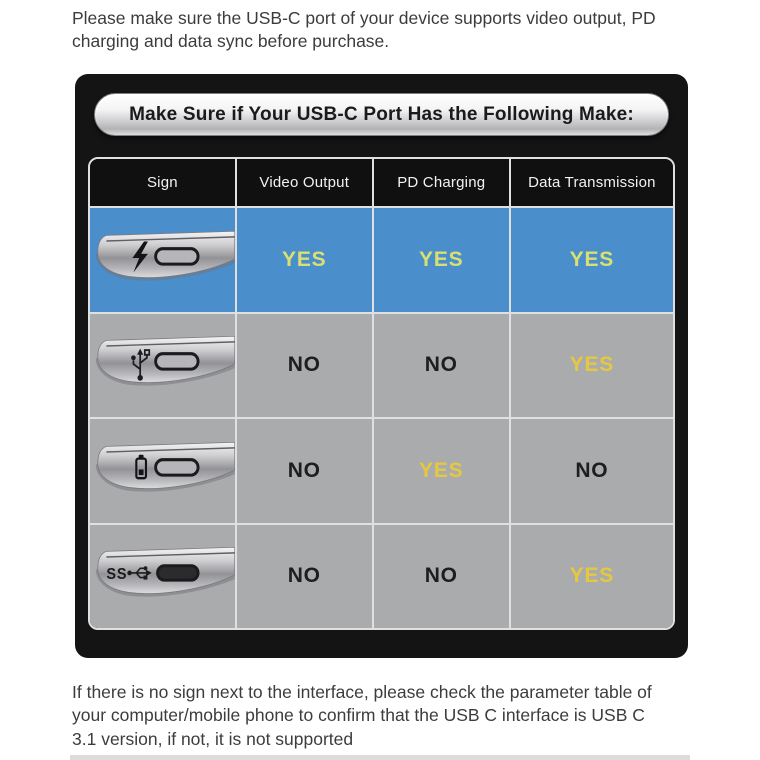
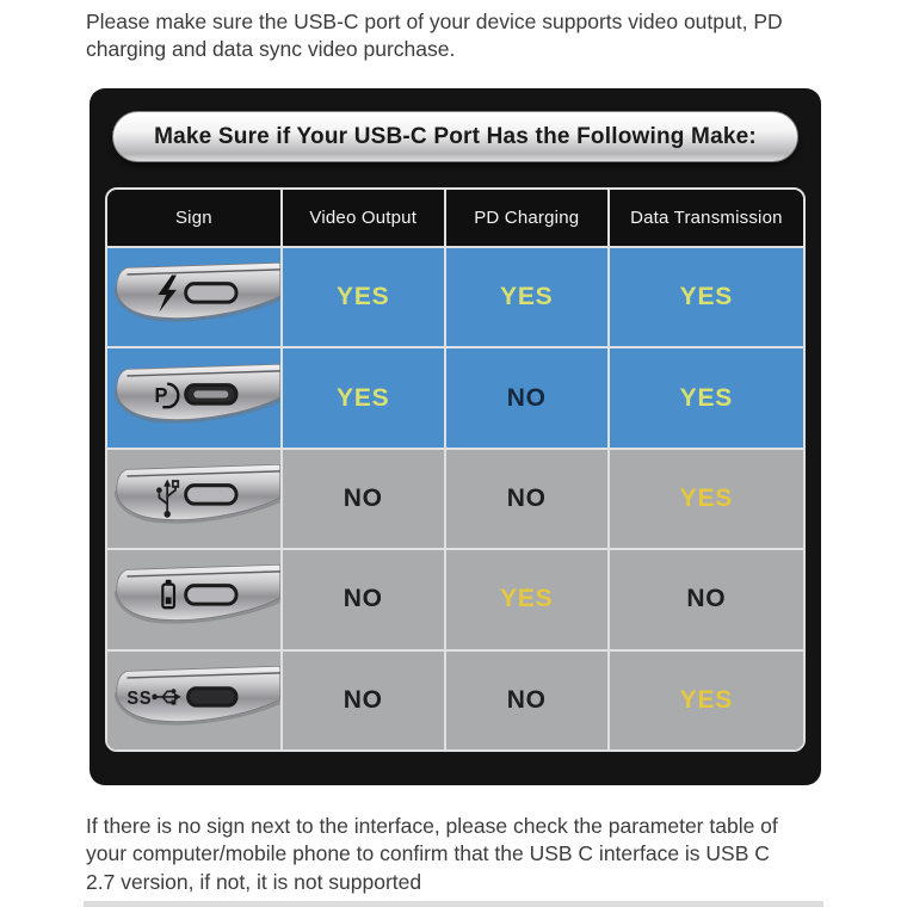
- Please make sure the USB-C port of your device supports video output, PD charging and data sync before purchase.
+ Please make sure the USB-C port of your device supports video output, PD charging and data sync video purchase.
  Make Sure if Your USB-C Port Has the Following Make:
  Sign	Video Output	PD Charging	Data Transmission
  	YES	YES	YES
+ P	YES	NO	YES
  	NO	NO	YES
  	NO	YES	NO
  SS	NO	NO	YES
- If there is no sign next to the interface, please check the parameter table of your computer/mobile phone to confirm that the USB C interface is USB C 3.1 version, if not, it is not supported
+ If there is no sign next to the interface, please check the parameter table of your computer/mobile phone to confirm that the USB C interface is USB C 2.7 version, if not, it is not supported
